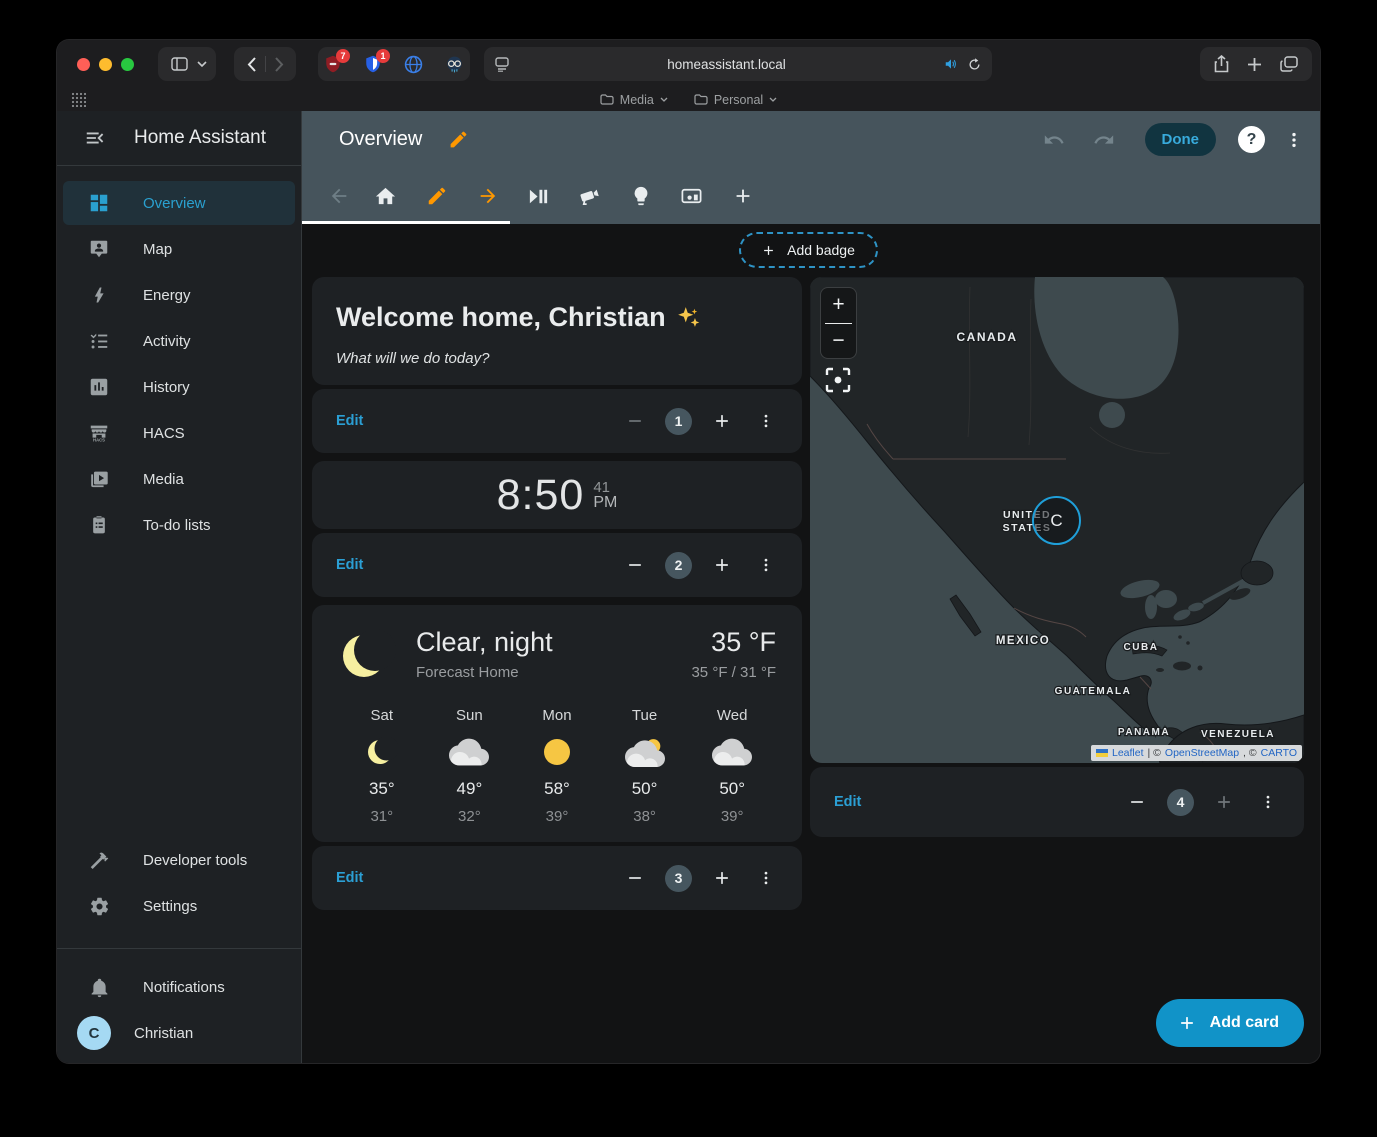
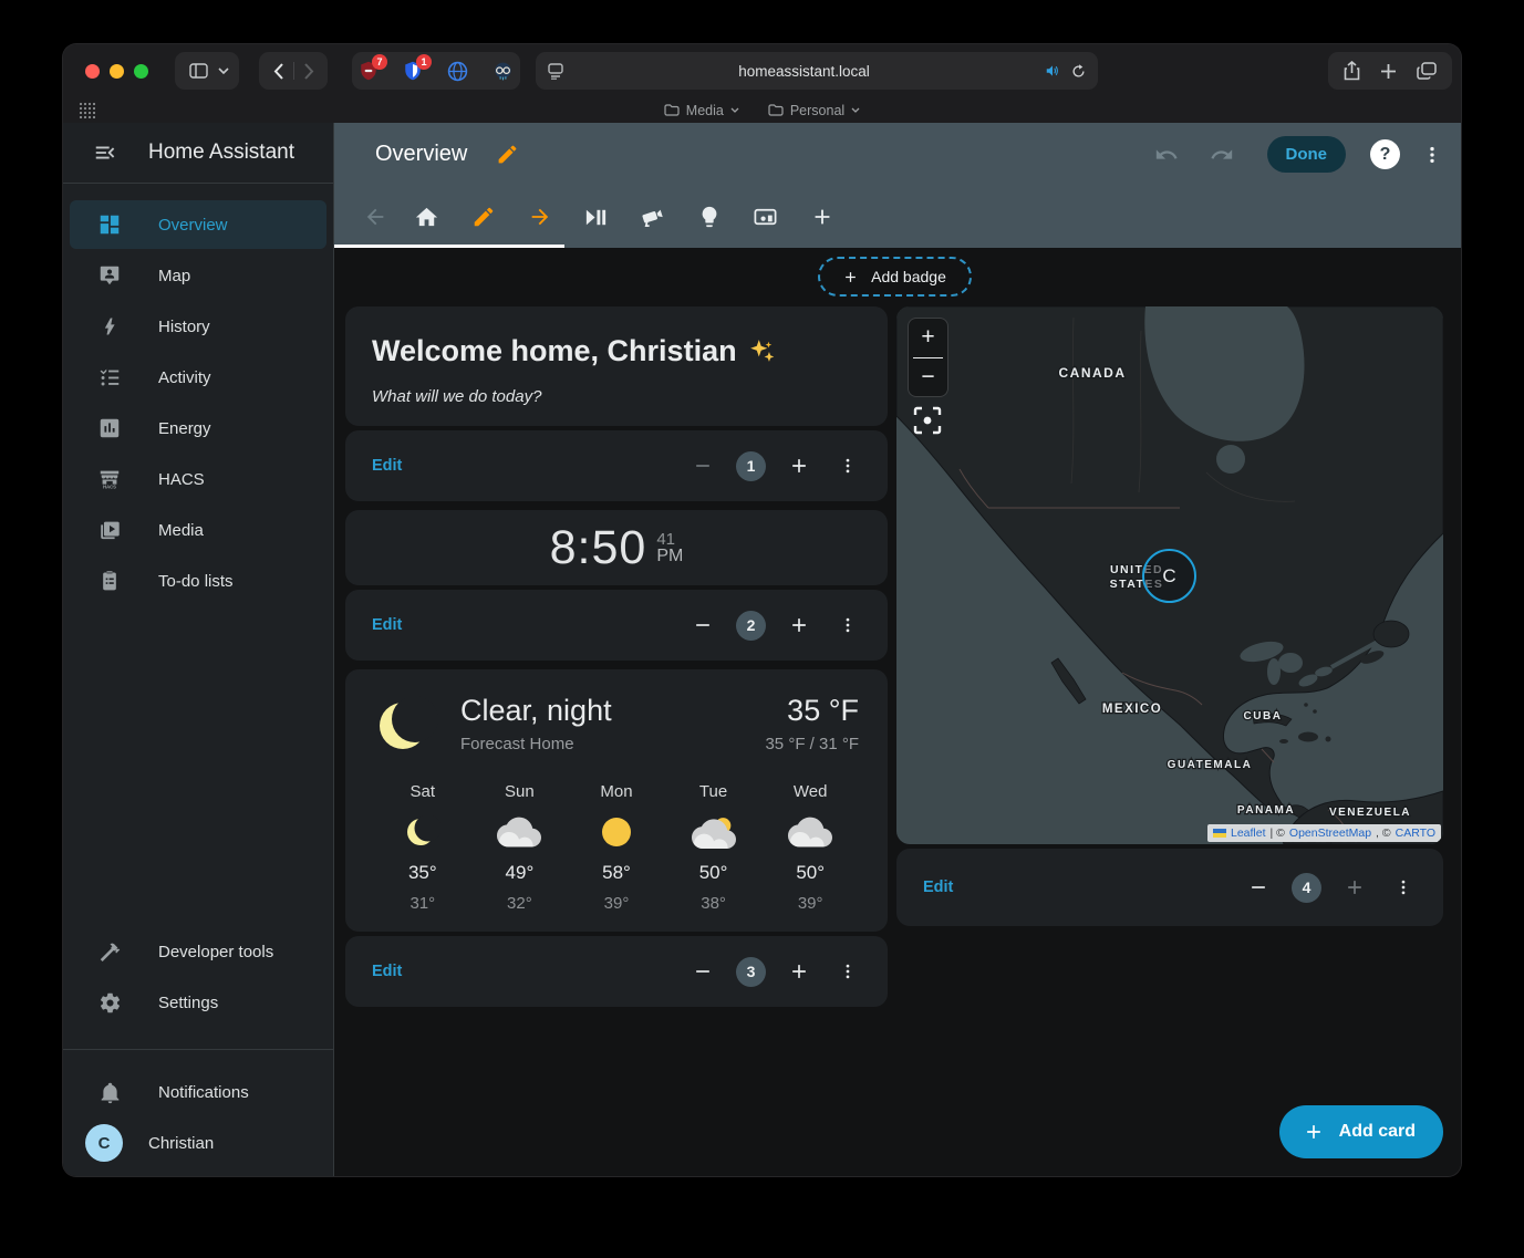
  7
  1
  homeassistant.local
  Media
  Personal
  Home Assistant
  Overview
  Map
- Energy
+ History
  Activity
- History
+ Energy
  HACS
  Media
  To-do lists
  Developer tools
  Settings
  Notifications
  C
  Christian
  Overview
  Done
  ?
  Add badge
  Welcome home, Christian
  What will we do today?
  Edit
  1
  8:50
  41
  PM
  Edit
  2
  Clear, night
  Forecast Home
  35 °F
  35 °F / 31 °F
  Sat
  35°
  31°
  Sun
  49°
  32°
  Mon
  58°
  39°
  Tue
  50°
  38°
  Wed
  50°
  39°
  Edit
  3
  CANADA
  UNITED
  STATES
  MEXICO
  CUBA
  GUATEMALA
  PANAMA
  VENEZUELA
  +
  −
  C
  Leaflet
  | ©
  OpenStreetMap
  , ©
  CARTO
  Edit
  4
  Add card
